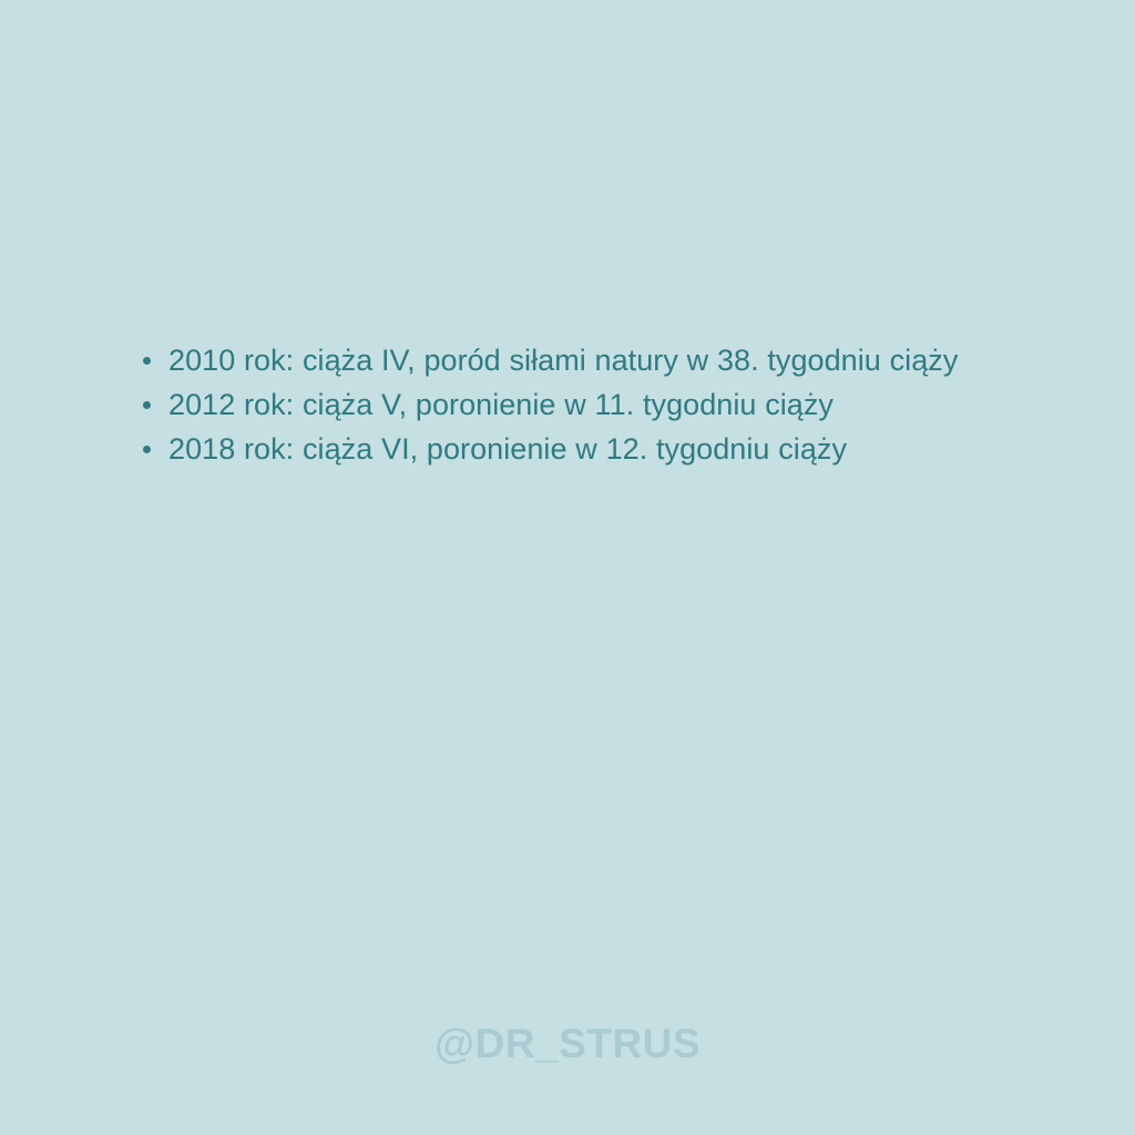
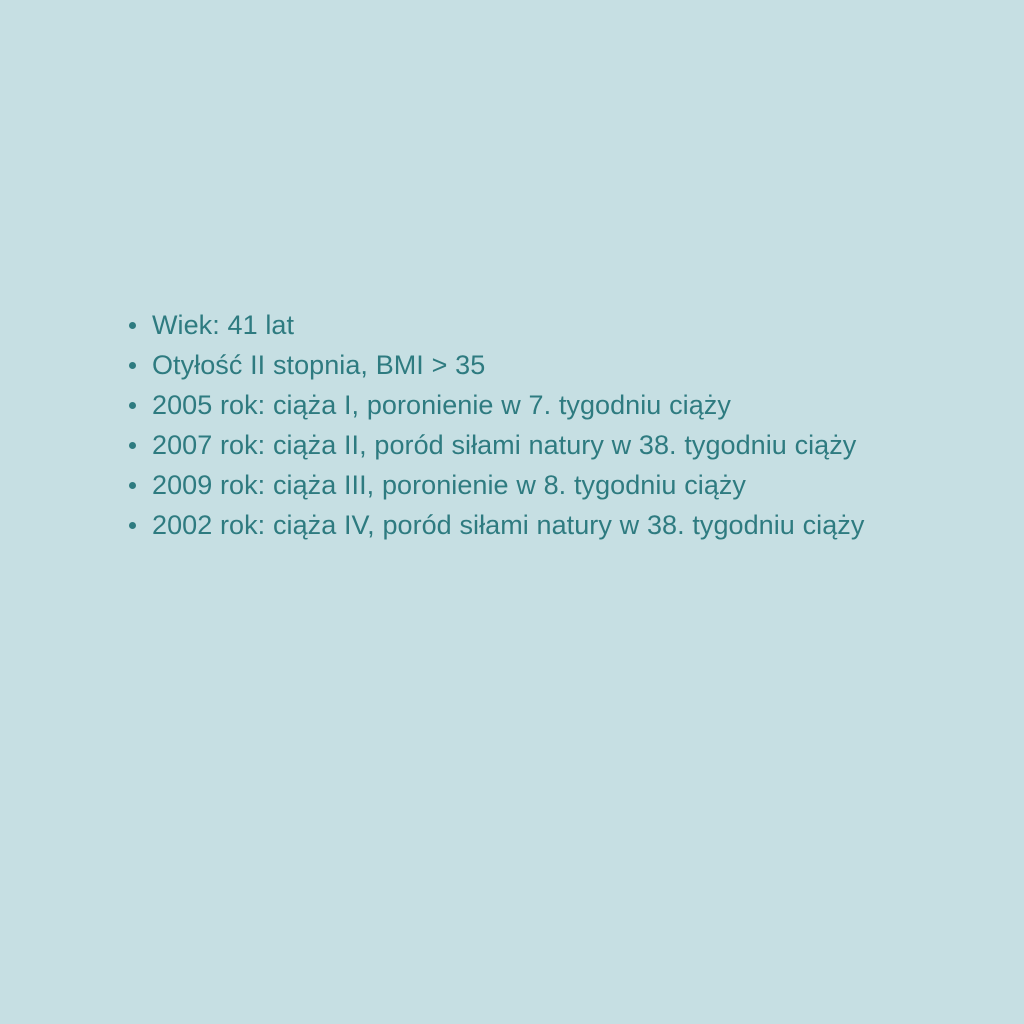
+ Wiek: 41 lat
+ Otyłość II stopnia, BMI > 35
+ 2005 rok: ciąża I, poronienie w 7. tygodniu ciąży
+ 2007 rok: ciąża II, poród siłami natury w 38. tygodniu ciąży
+ 2009 rok: ciąża III, poronienie w 8. tygodniu ciąży
- 2010 rok: ciąża IV, poród siłami natury w 38. tygodniu ciąży
+ 2002 rok: ciąża IV, poród siłami natury w 38. tygodniu ciąży
- 2012 rok: ciąża V, poronienie w 11. tygodniu ciąży
- 2018 rok: ciąża VI, poronienie w 12. tygodniu ciąży
- @DR_STRUS
